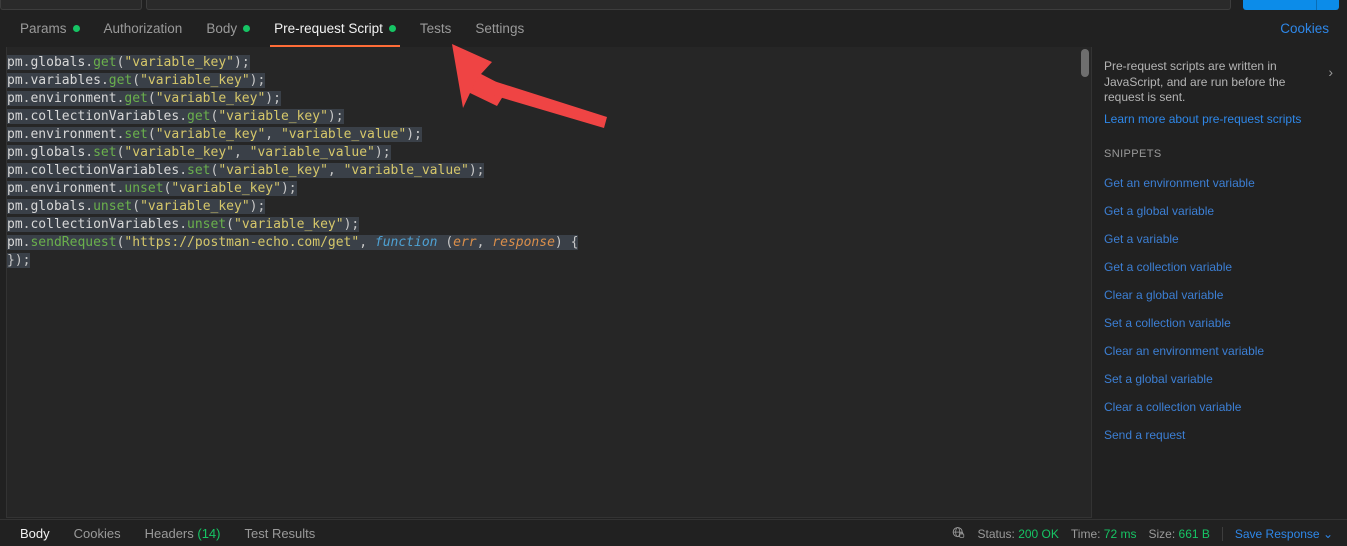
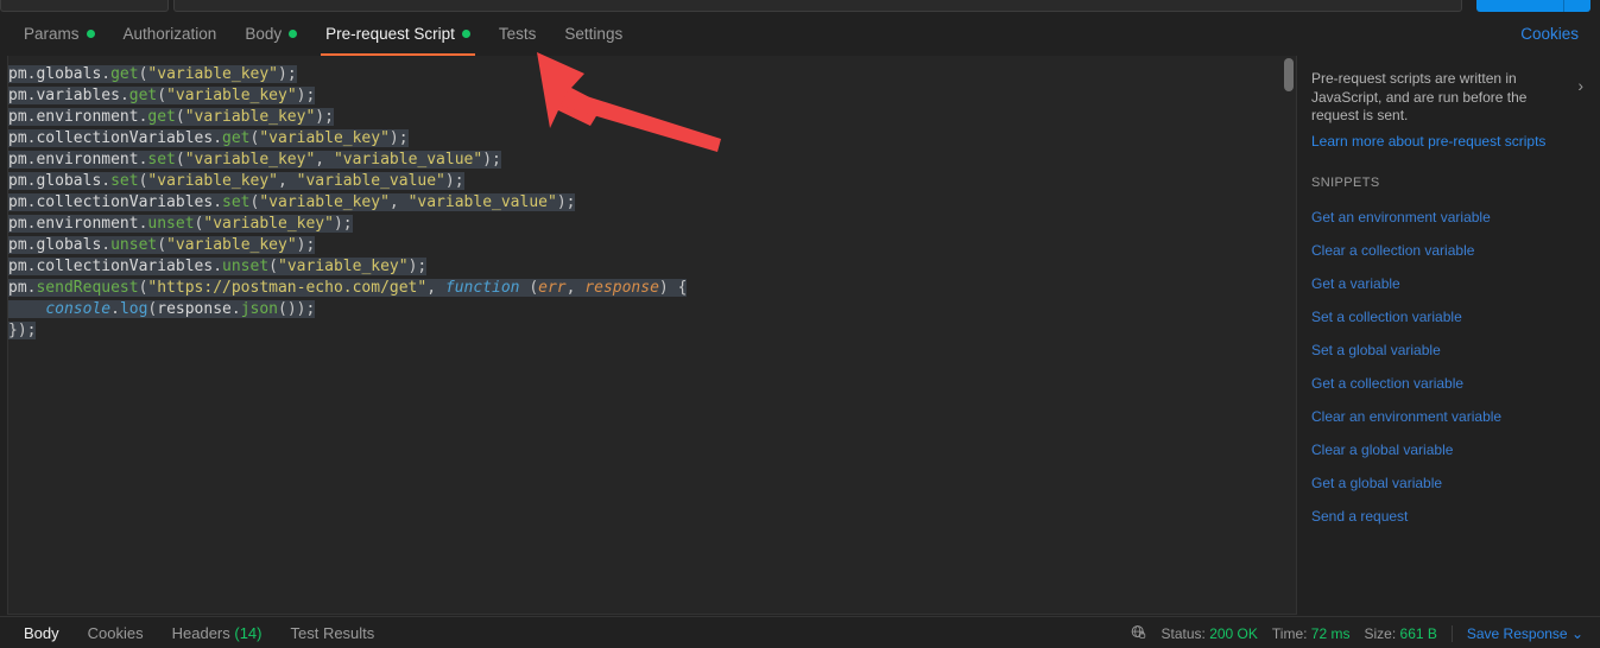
  Params
  Authorization
  Body
  Pre-request Script
  Tests
  Settings
  Cookies
  pm.globals.get("variable_key");
  pm.variables.get("variable_key");
  pm.environment.get("variable_key");
  pm.collectionVariables.get("variable_key");
  pm.environment.set("variable_key", "variable_value");
  pm.globals.set("variable_key", "variable_value");
  pm.collectionVariables.set("variable_key", "variable_value");
  pm.environment.unset("variable_key");
  pm.globals.unset("variable_key");
  pm.collectionVariables.unset("variable_key");
  pm.sendRequest("https://postman-echo.com/get", function (err, response) {
+ console.log(response.json());
  });
  ›
  Pre-request scripts are written in JavaScript, and are run before the request is sent.
  Learn more about pre-request scripts
  SNIPPETS
  Get an environment variable
- Get a global variable
+ Clear a collection variable
  Get a variable
- Get a collection variable
+ Set a collection variable
- Clear a global variable
+ Set a global variable
- Set a collection variable
+ Get a collection variable
  Clear an environment variable
- Set a global variable
+ Clear a global variable
- Clear a collection variable
+ Get a global variable
  Send a request
  Body
  Cookies
  Headers (14)
  Test Results
  Status: 200 OK
  Time: 72 ms
  Size: 661 B
  Save Response ⌄
